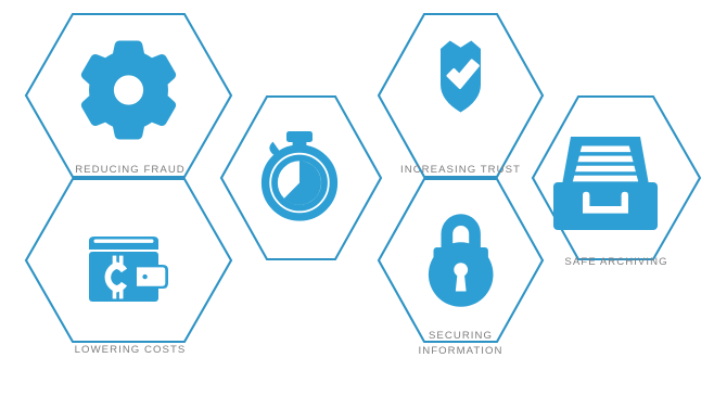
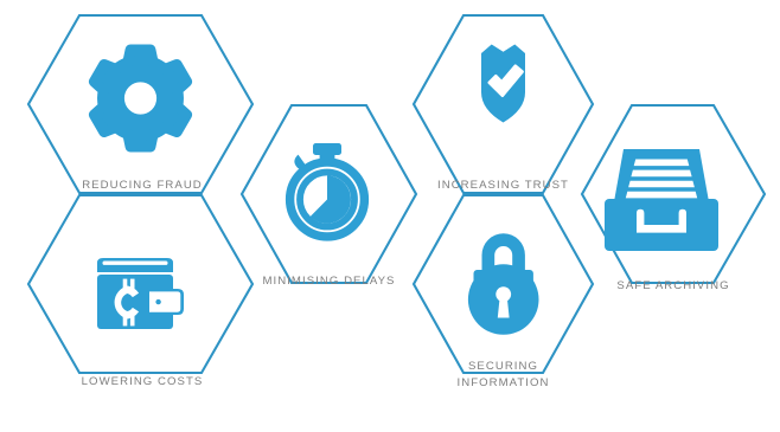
  REDUCING FRAUD
  LOWERING COSTS
+ MINIMISING DELAYS
  INCREASING TRUST
  SECURING
  INFORMATION
  SAFE ARCHIVING
